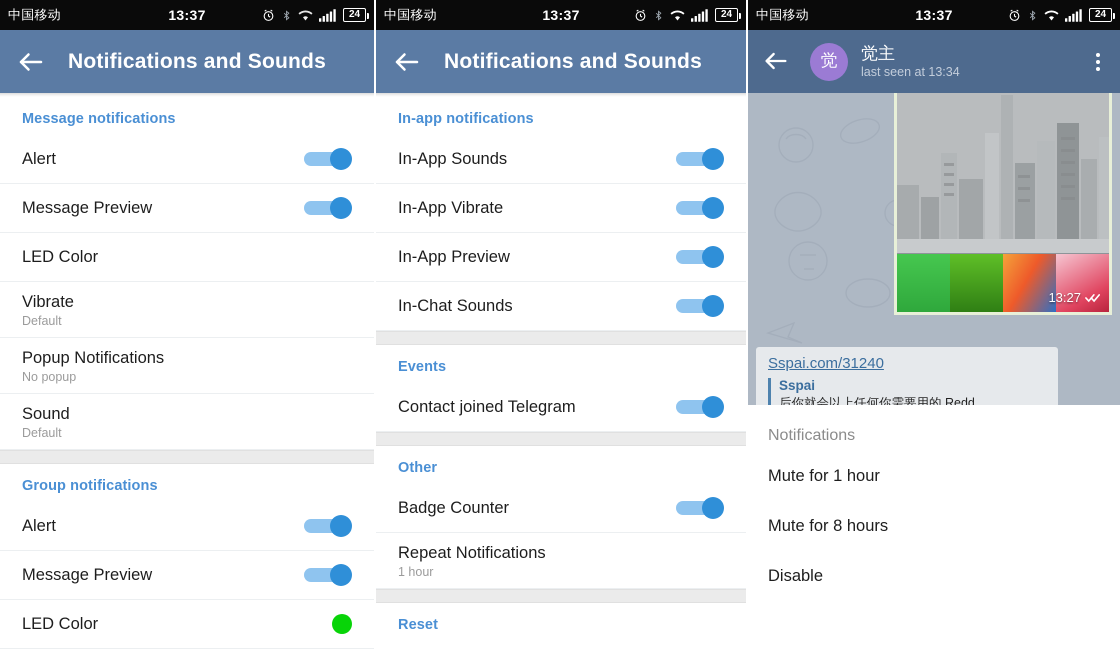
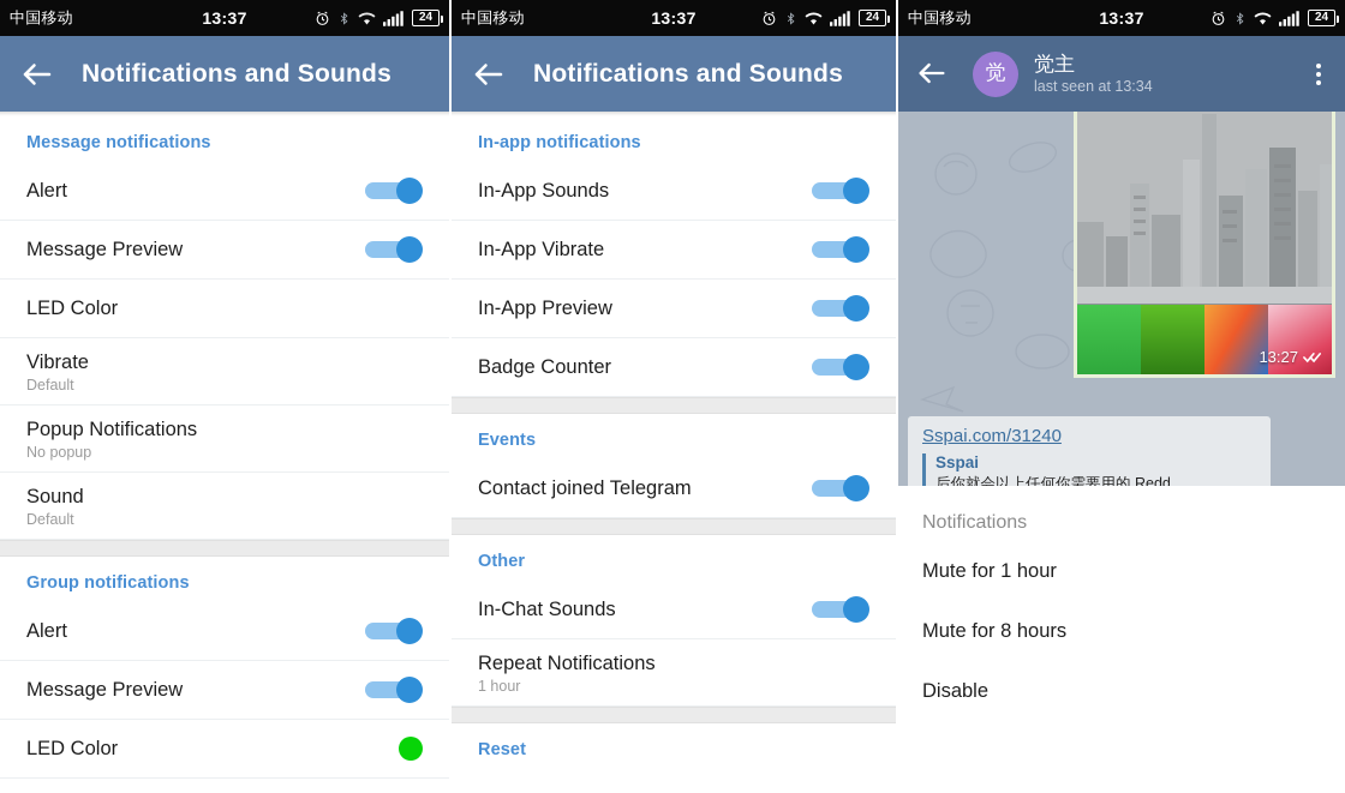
  中国移动
  13:37
  24
  Notifications and Sounds
  Message notifications
  Alert
  Message Preview
  LED Color
  Vibrate
  Default
  Popup Notifications
  No popup
  Sound
  Default
  Group notifications
  Alert
  Message Preview
  LED Color
  中国移动
  13:37
  24
  Notifications and Sounds
  In-app notifications
  In-App Sounds
  In-App Vibrate
  In-App Preview
- In-Chat Sounds
+ Badge Counter
  Events
  Contact joined Telegram
  Other
- Badge Counter
+ In-Chat Sounds
  Repeat Notifications
  1 hour
  Reset
  中国移动
  13:37
  24
  觉
  觉主
  last seen at 13:34
  13:27
  Sspai.com/31240
  Sspai
  后你就会以上任何你需要用的 Redd...
  Notifications
  Mute for 1 hour
  Mute for 8 hours
  Disable
